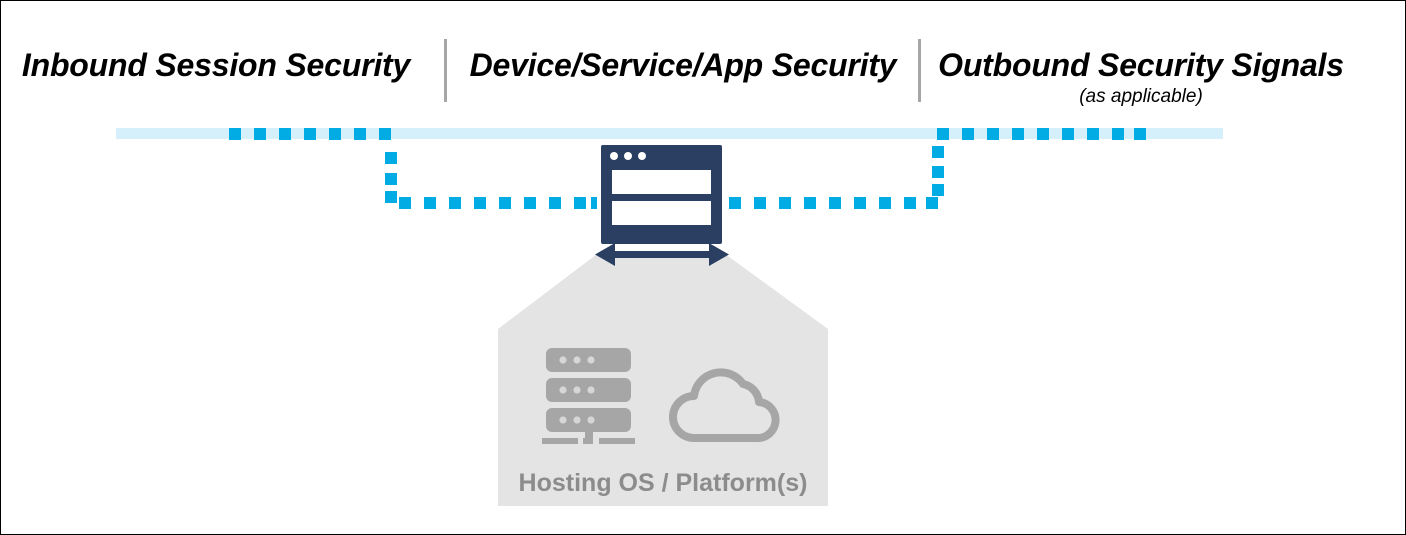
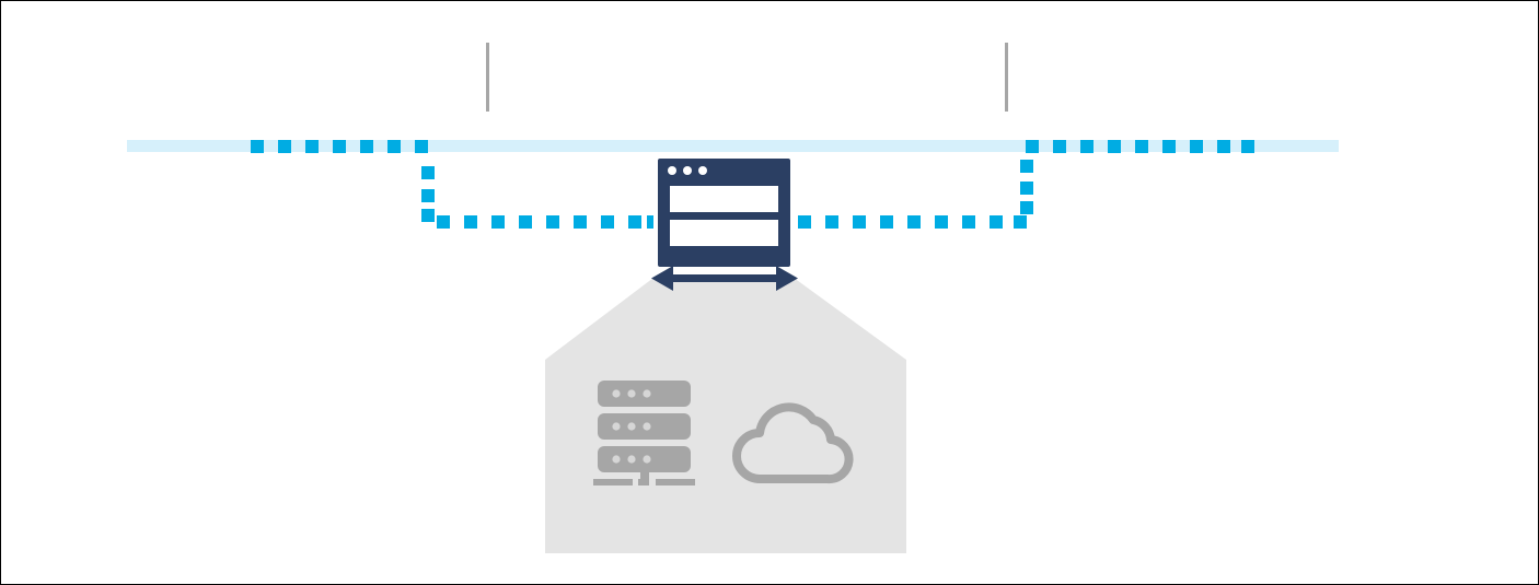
- Inbound Session Security
- Device/Service/App Security
- Outbound Security Signals
- (as applicable)
- Hosting OS / Platform(s)
